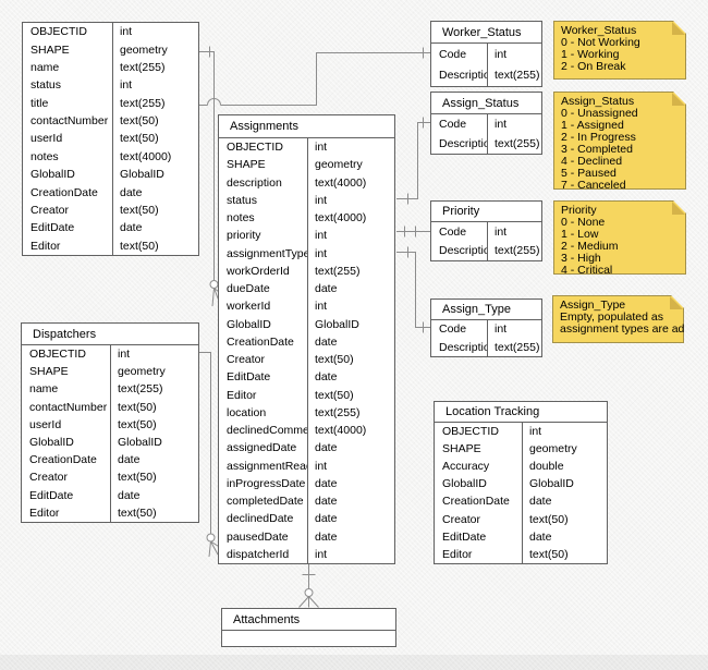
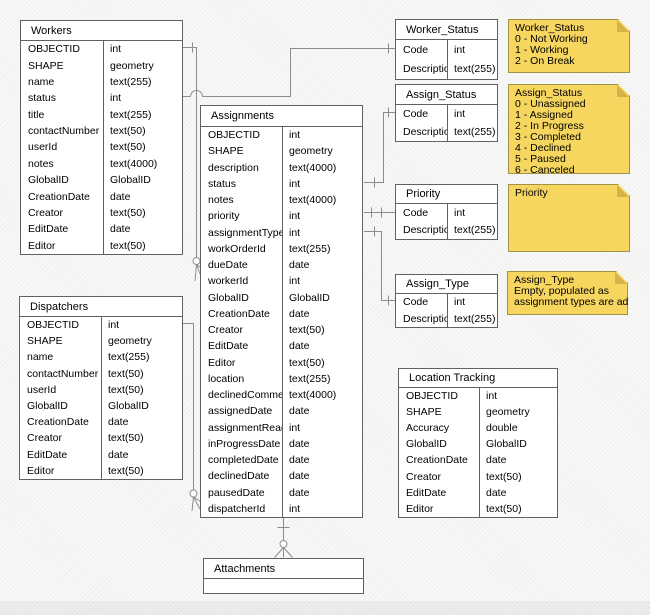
+ Workers
  OBJECTID
  int
  SHAPE
  geometry
  name
  text(255)
  status
  int
  title
  text(255)
  contactNumber
  text(50)
  userId
  text(50)
  notes
  text(4000)
  GlobalID
  GlobalID
  CreationDate
  date
  Creator
  text(50)
  EditDate
  date
  Editor
  text(50)
  Dispatchers
  OBJECTID
  int
  SHAPE
  geometry
  name
  text(255)
  contactNumber
  text(50)
  userId
  text(50)
  GlobalID
  GlobalID
  CreationDate
  date
  Creator
  text(50)
  EditDate
  date
  Editor
  text(50)
  Assignments
  OBJECTID
  int
  SHAPE
  geometry
  description
  text(4000)
  status
  int
  notes
  text(4000)
  priority
  int
  assignmentTyp
  int
  workOrderId
  text(255)
  dueDate
  date
  workerId
  int
  GlobalID
  GlobalID
  CreationDate
  date
  Creator
  text(50)
  EditDate
  date
  Editor
  text(50)
  location
  text(255)
  declinedComme
  text(4000)
  assignedDate
  date
  assignmentRea
  int
  inProgressDate
  date
  completedDate
  date
  declinedDate
  date
  pausedDate
  date
  dispatcherId
  int
  Worker_Status
  Code
  int
  Descripti
  text(255)
  Assign_Status
  Code
  int
  Descripti
  text(255)
  Priority
  Code
  int
  Descripti
  text(255)
  Assign_Type
  Code
  int
  Descripti
  text(255)
  Location Tracking
  OBJECTID
  int
  SHAPE
  geometry
  Accuracy
  double
  GlobalID
  GlobalID
  CreationDate
  date
  Creator
  text(50)
  EditDate
  date
  Editor
  text(50)
  Attachments
  Worker_Status
  0 - Not Working
  1 - Working
  2 - On Break
  Assign_Status
  0 - Unassigned
  1 - Assigned
  2 - In Progress
  3 - Completed
  4 - Declined
  5 - Paused
- 7 - Canceled
+ 6 - Canceled
  Priority
- 0 - None
- 1 - Low
- 2 - Medium
- 3 - High
- 4 - Critical
  Assign_Type
  Empty, populated as
  assignment types are ad
